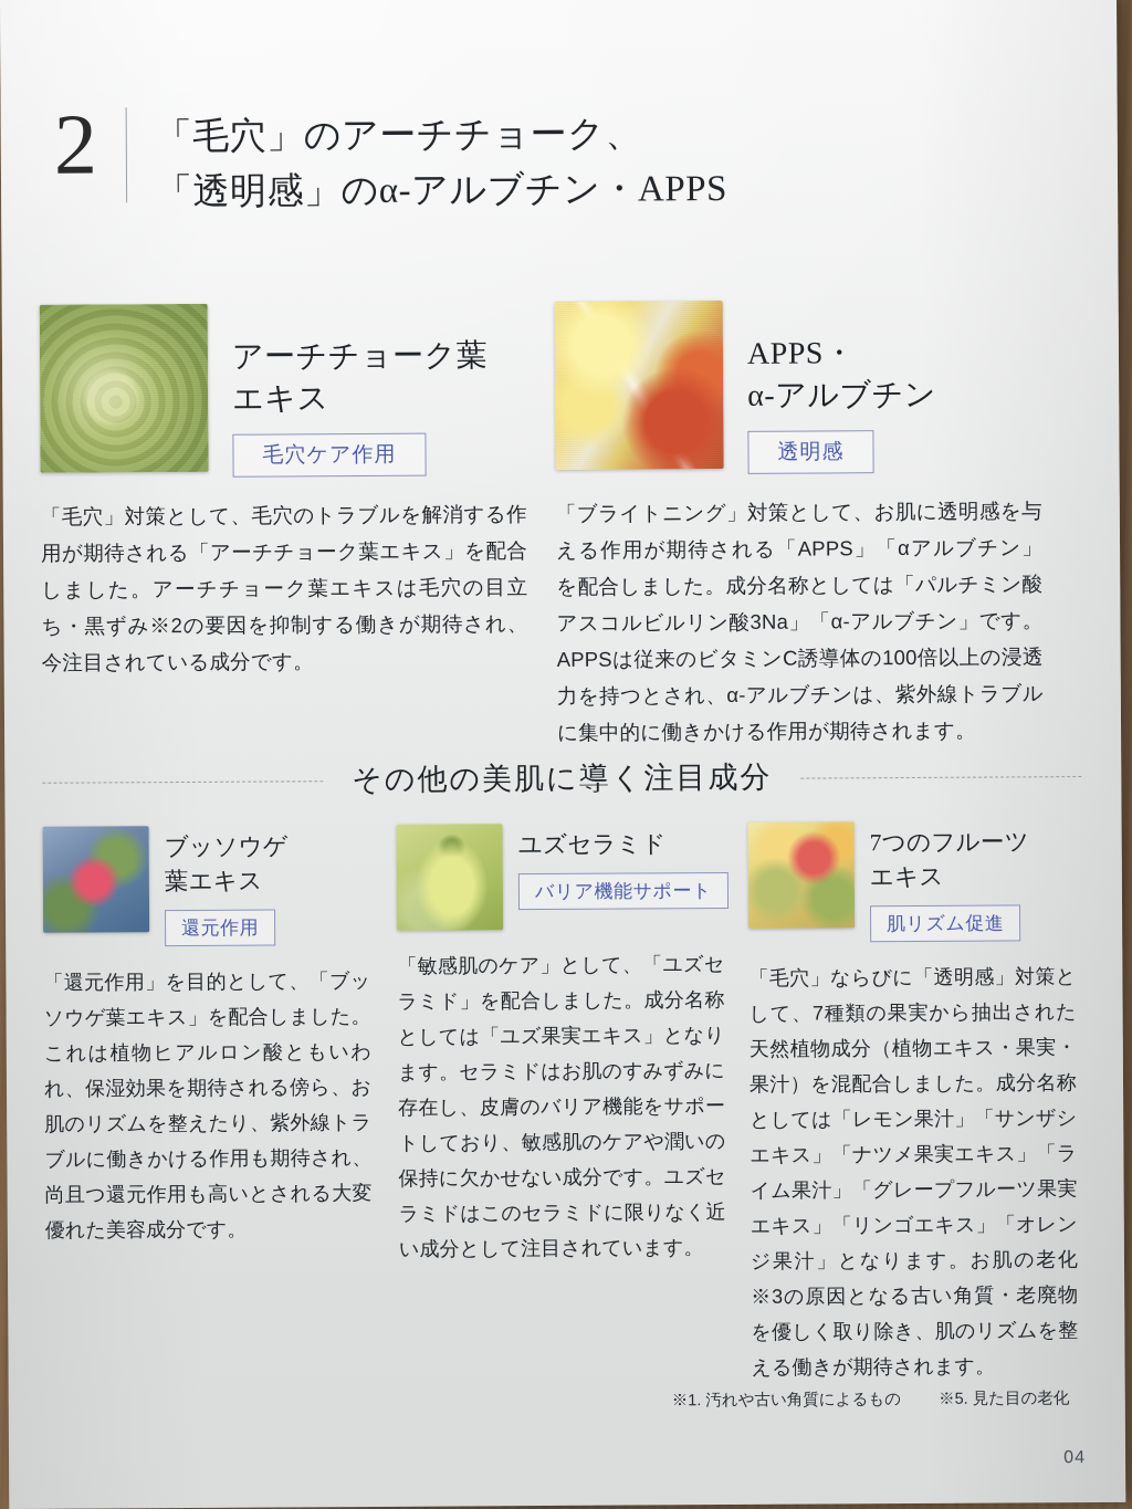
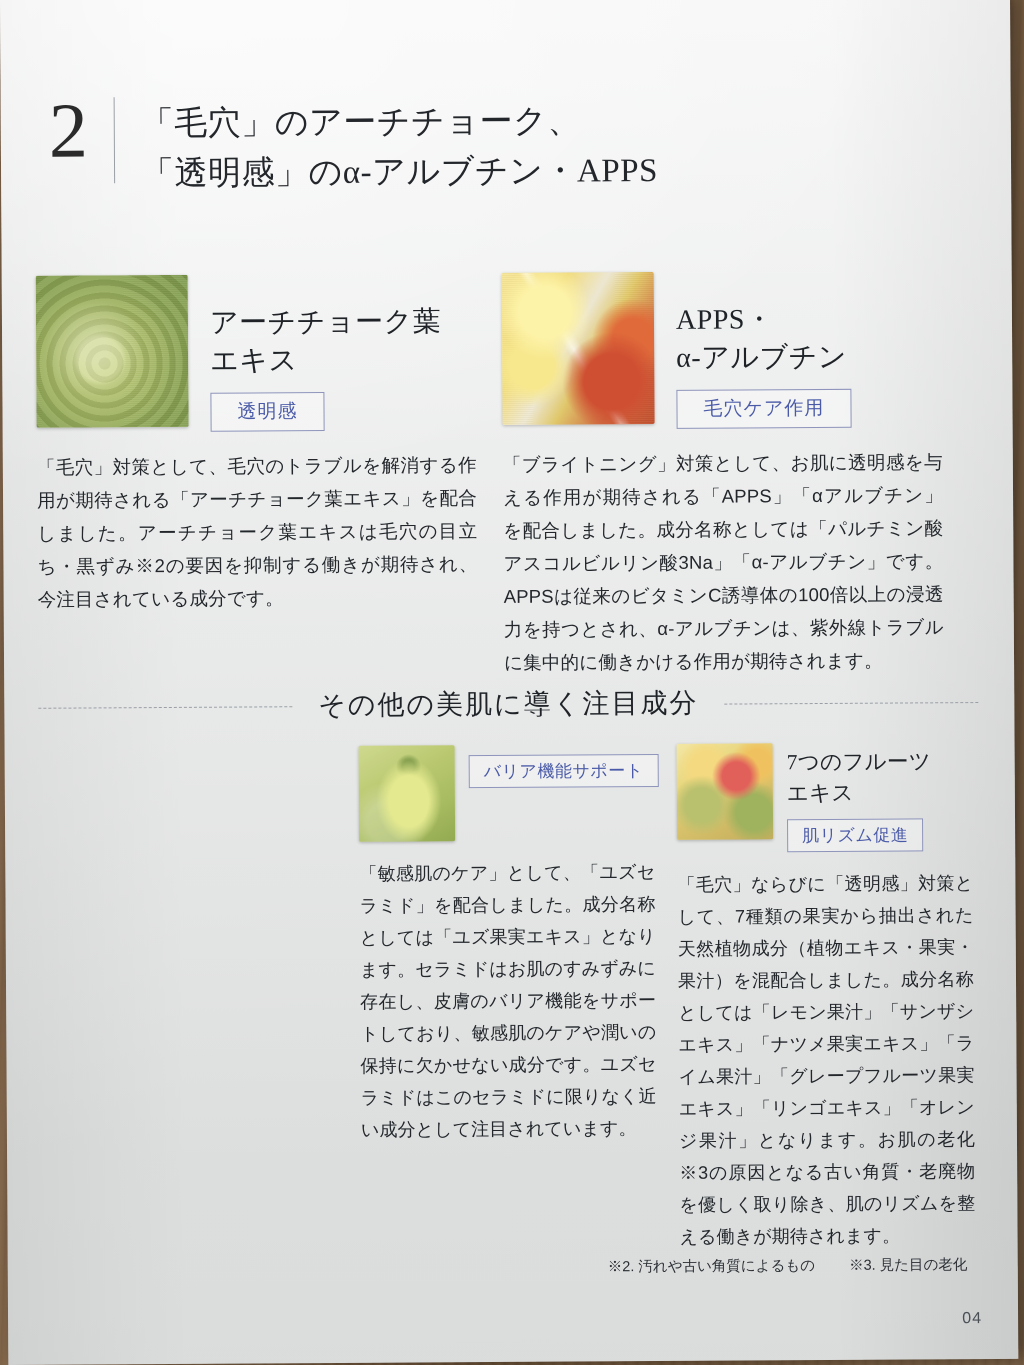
  2
  「毛穴」のアーチチョーク、
  「透明感」のα-アルブチン・APPS
  アーチチョーク葉
  エキス
- 毛穴ケア作用
+ 透明感
  「毛穴」対策として、毛穴のトラブルを解消する作用が期待される「アーチチョーク葉エキス」を配合しました。アーチチョーク葉エキスは毛穴の目立ち・黒ずみ※2の要因を抑制する働きが期待され、今注目されている成分です。
  APPS・
  α-アルブチン
- 透明感
+ 毛穴ケア作用
  「ブライトニング」対策として、お肌に透明感を与える作用が期待される「APPS」「αアルブチン」を配合しました。成分名称としては「パルチミン酸アスコルビルリン酸3Na」「α-アルブチン」です。APPSは従来のビタミンC誘導体の100倍以上の浸透力を持つとされ、α-アルブチンは、紫外線トラブルに集中的に働きかける作用が期待されます。
  その他の美肌に導く注目成分
- ブッソウゲ
- 葉エキス
- 還元作用
- 「還元作用」を目的として、「ブッソウゲ葉エキス」を配合しました。これは植物ヒアルロン酸ともいわれ、保湿効果を期待される傍ら、お肌のリズムを整えたり、紫外線トラブルに働きかける作用も期待され、尚且つ還元作用も高いとされる大変優れた美容成分です。
- ユズセラミド
  バリア機能サポート
  「敏感肌のケア」として、「ユズセラミド」を配合しました。成分名称としては「ユズ果実エキス」となります。セラミドはお肌のすみずみに存在し、皮膚のバリア機能をサポートしており、敏感肌のケアや潤いの保持に欠かせない成分です。ユズセラミドはこのセラミドに限りなく近い成分として注目されています。
  7つのフルーツ
  エキス
  肌リズム促進
  「毛穴」ならびに「透明感」対策として、7種類の果実から抽出された天然植物成分（植物エキス・果実・果汁）を混配合しました。成分名称としては「レモン果汁」「サンザシエキス」「ナツメ果実エキス」「ライム果汁」「グレープフルーツ果実エキス」「リンゴエキス」「オレンジ果汁」となります。お肌の老化※3の原因となる古い角質・老廃物を優しく取り除き、肌のリズムを整える働きが期待されます。
- ※1. 汚れや古い角質によるもの
+ ※2. 汚れや古い角質によるもの
- ※5. 見た目の老化
+ ※3. 見た目の老化
  04
